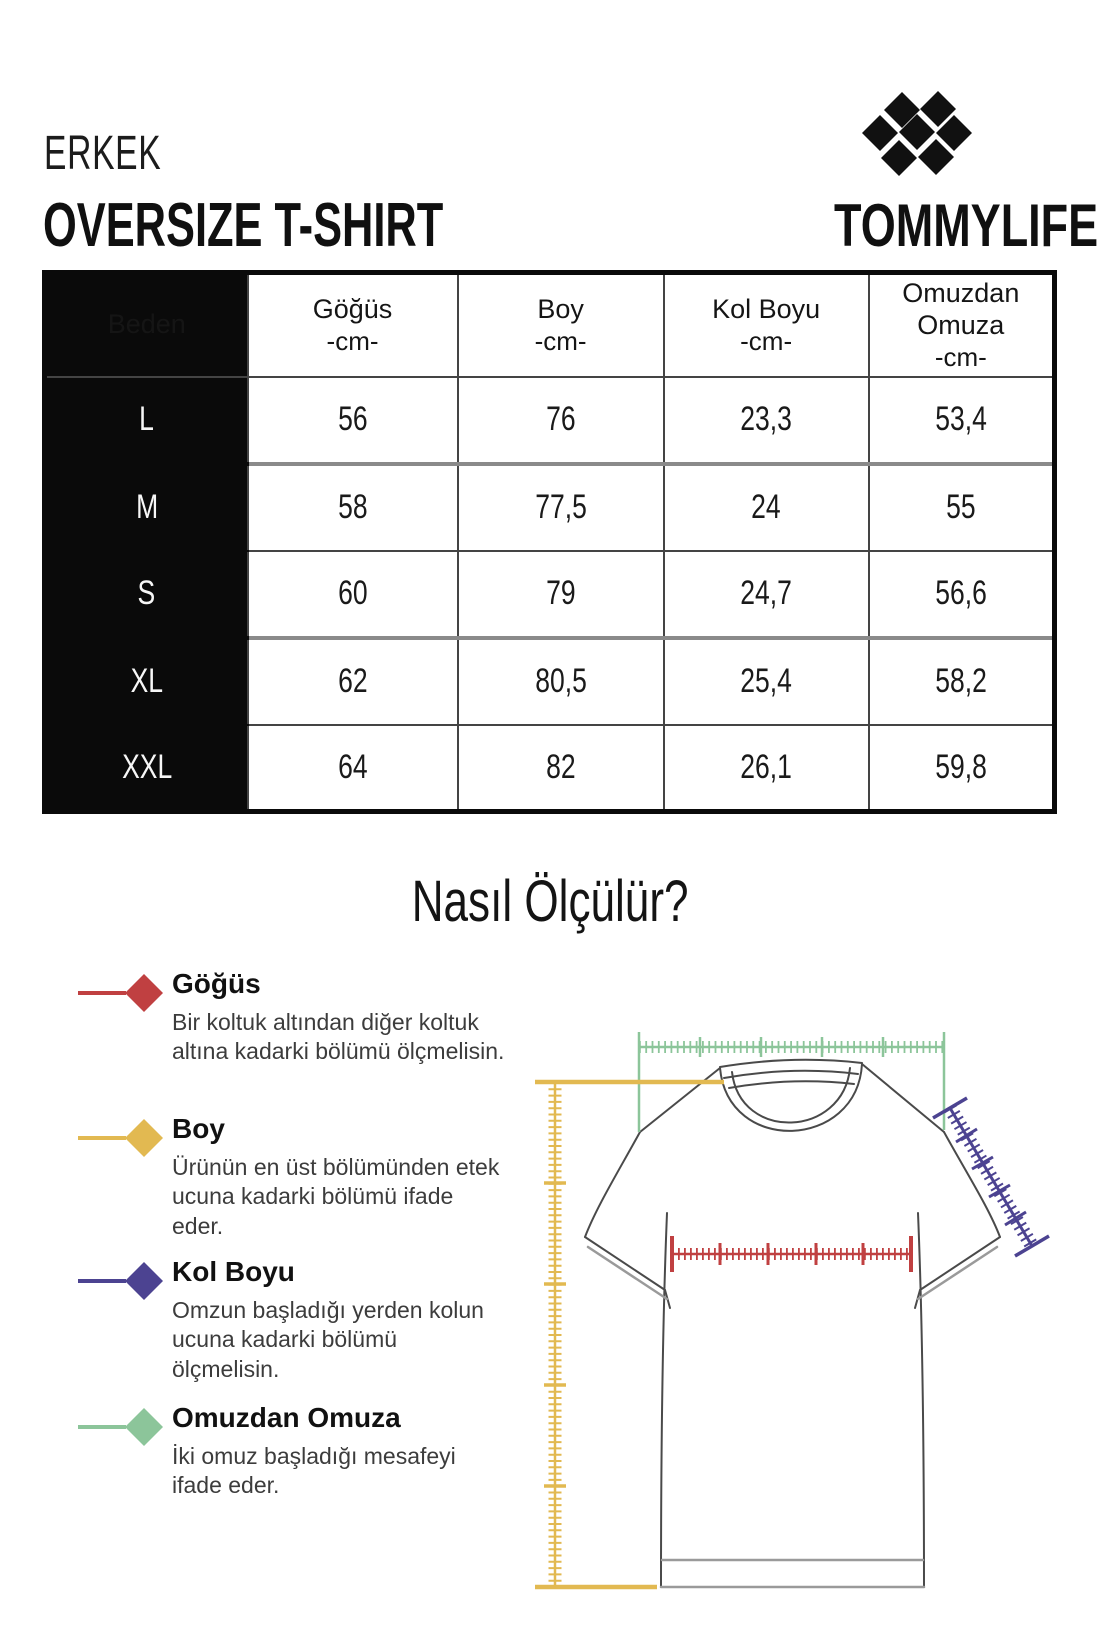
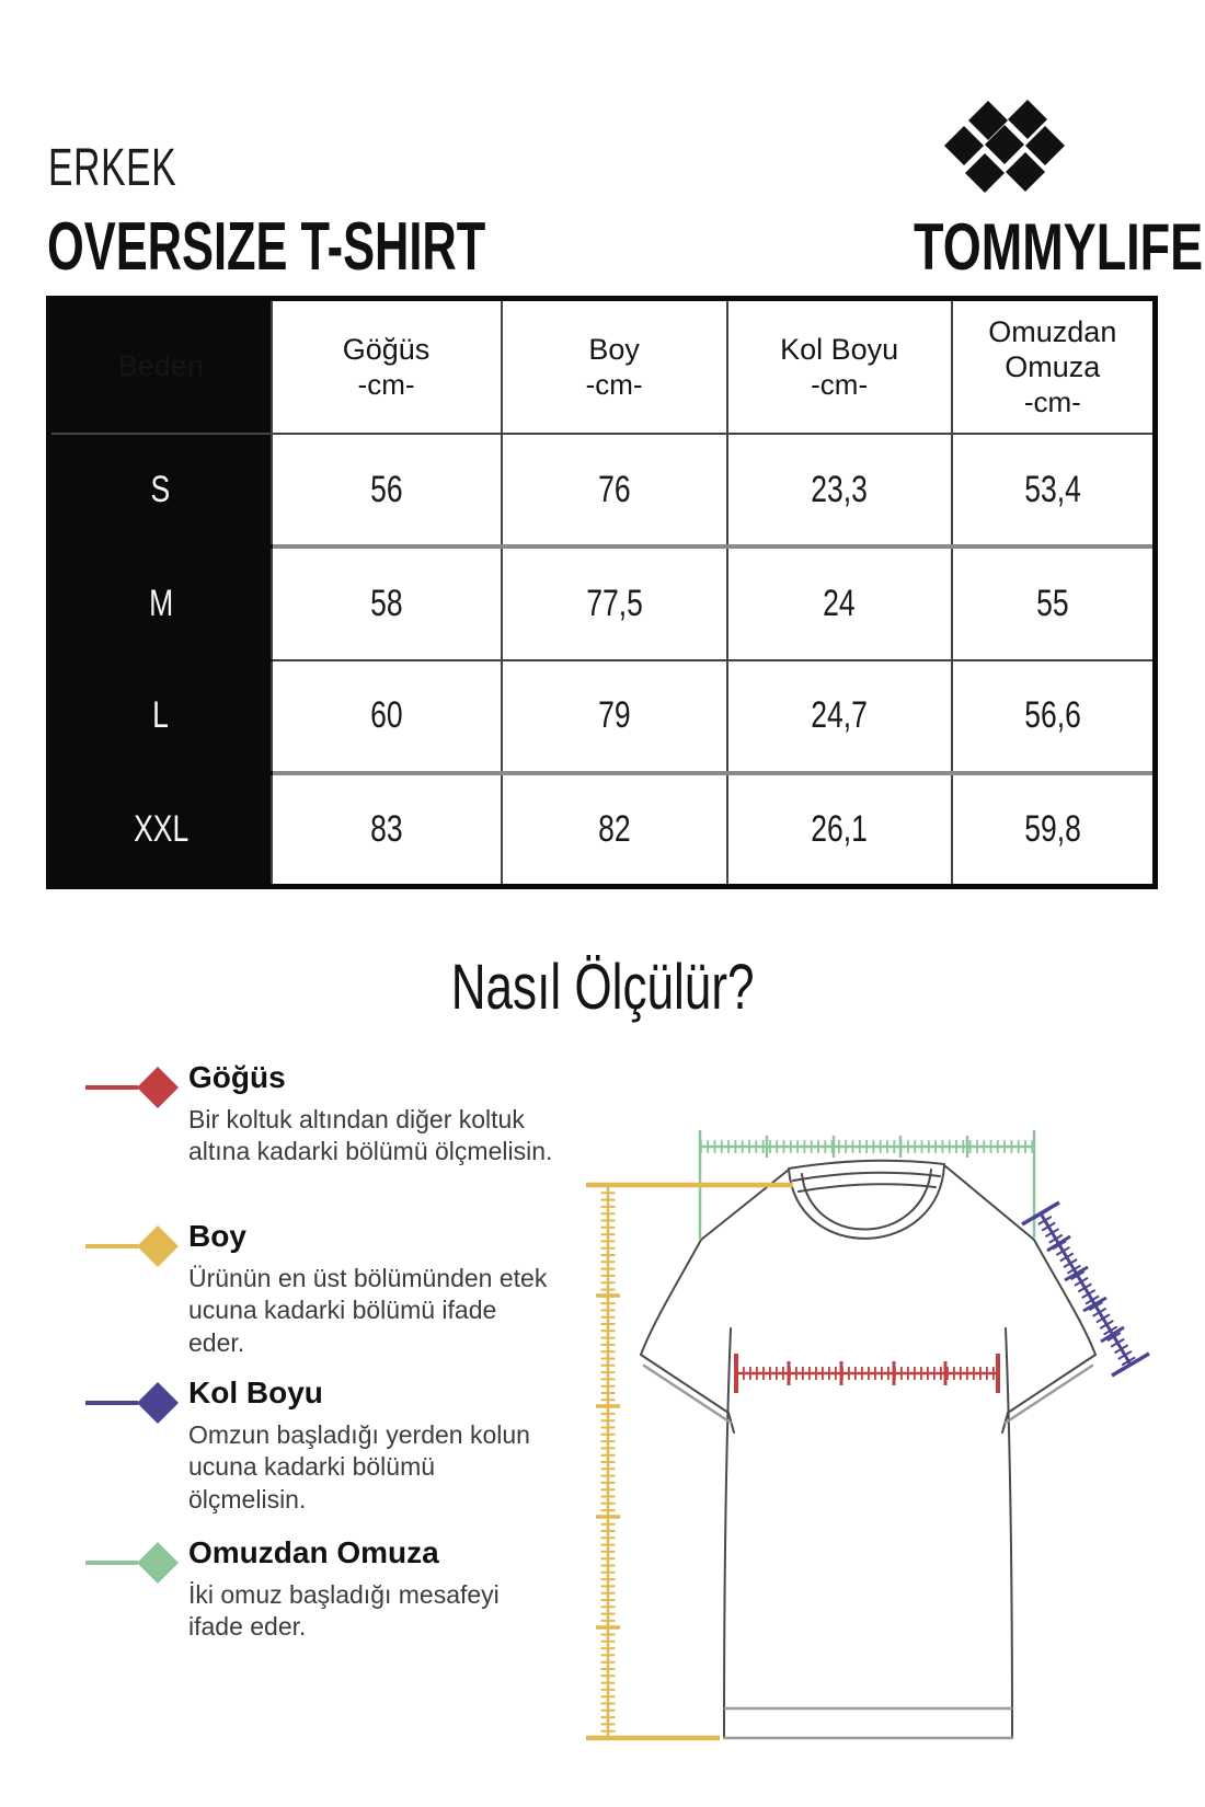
  ERKEK
  OVERSIZE T-SHIRT
  TOMMYLIFE
  	Göğüs-cm-	Boy-cm-	Kol Boyu-cm-	Omuzdan Omuza-cm-
- L	56	76	23,3	53,4
+ S	56	76	23,3	53,4
  M	58	77,5	24	55
- S	60	79	24,7	56,6
+ L	60	79	24,7	56,6
- XL	62	80,5	25,4	58,2
- XXL	64	82	26,1	59,8
+ XXL	83	82	26,1	59,8
  Nasıl Ölçülür?
  Göğüs
  Bir koltuk altından diğer koltuk altına kadarki bölümü ölçmelisin.
  Boy
  Ürünün en üst bölümünden etek ucuna kadarki bölümü ifade eder.
  Kol Boyu
  Omzun başladığı yerden kolun ucuna kadarki bölümü ölçmelisin.
  Omuzdan Omuza
  İki omuz başladığı mesafeyi ifade eder.
